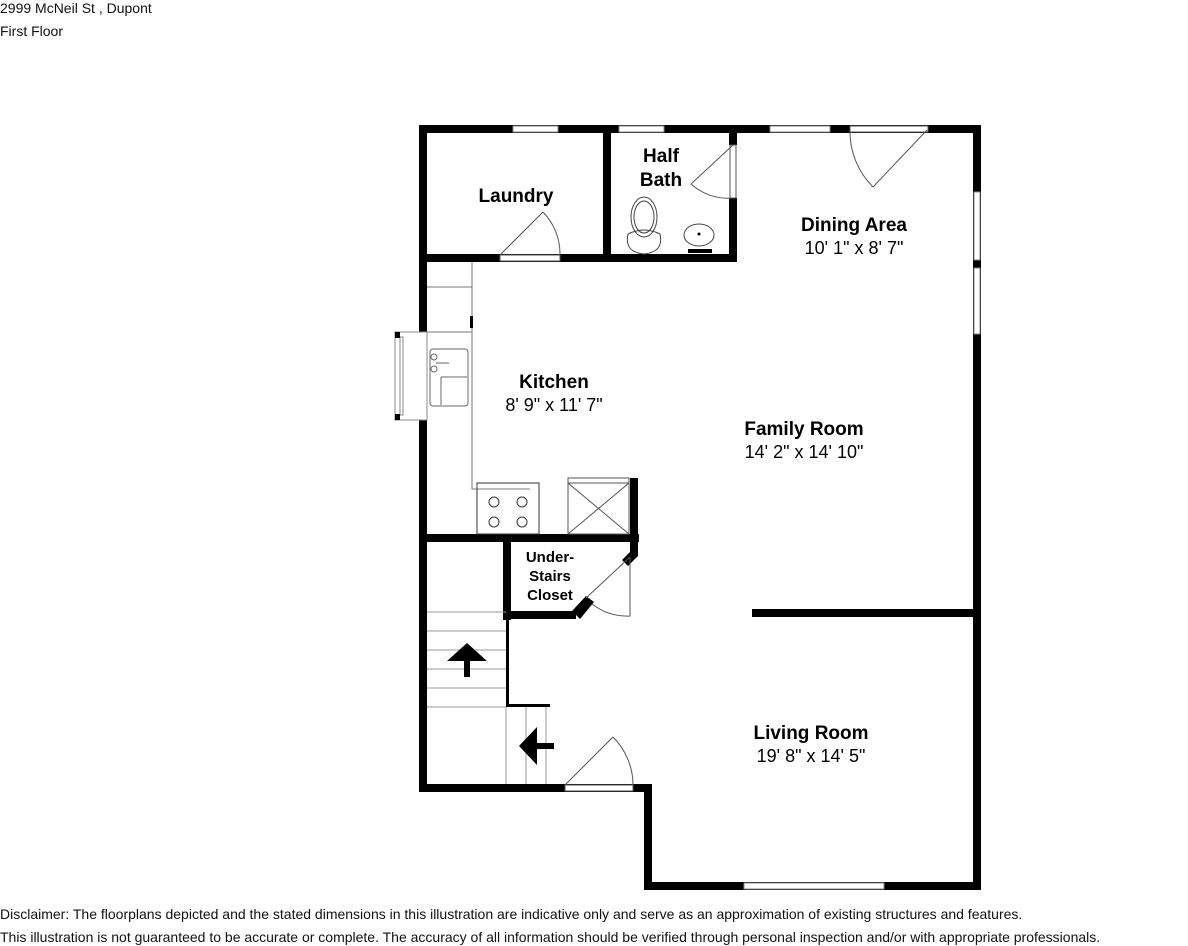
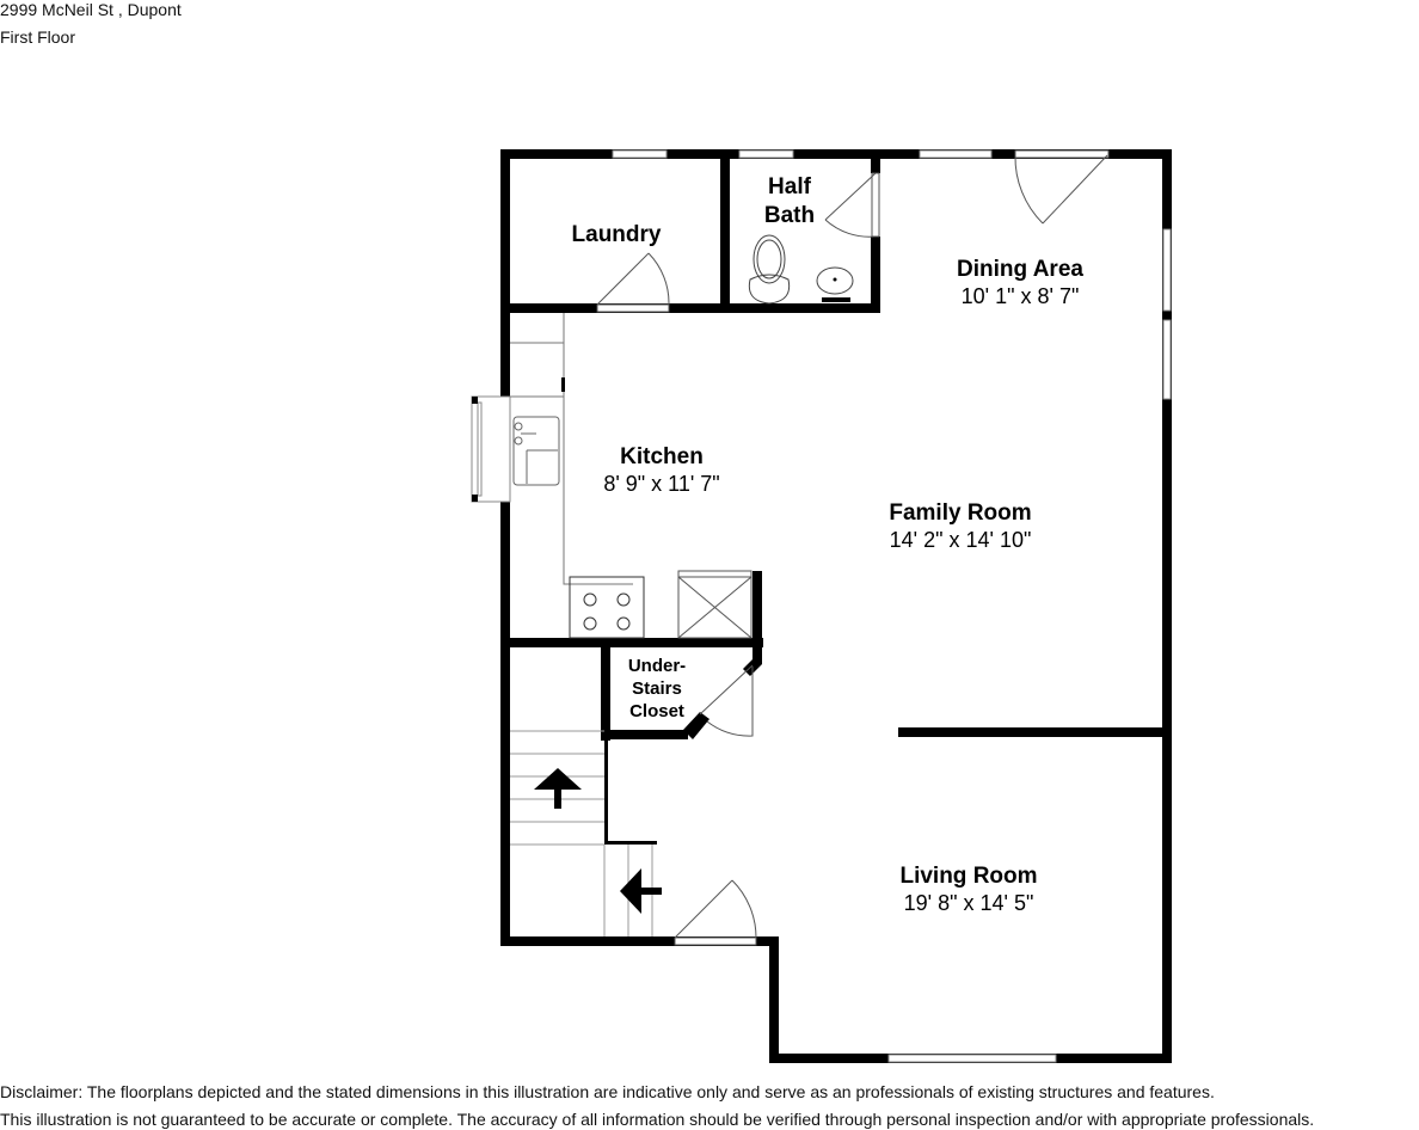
  2999 McNeil St , Dupont
  First Floor
  Laundry
  Half
  Bath
  Dining Area
  10' 1" x 8' 7"
  Kitchen
  8' 9" x 11' 7"
  Family Room
  14' 2" x 14' 10"
  Under-
  Stairs
  Closet
  Living Room
  19' 8" x 14' 5"
- Disclaimer: The floorplans depicted and the stated dimensions in this illustration are indicative only and serve as an approximation of existing structures and features.
+ Disclaimer: The floorplans depicted and the stated dimensions in this illustration are indicative only and serve as an professionals of existing structures and features.
  This illustration is not guaranteed to be accurate or complete. The accuracy of all information should be verified through personal inspection and/or with appropriate professionals.
